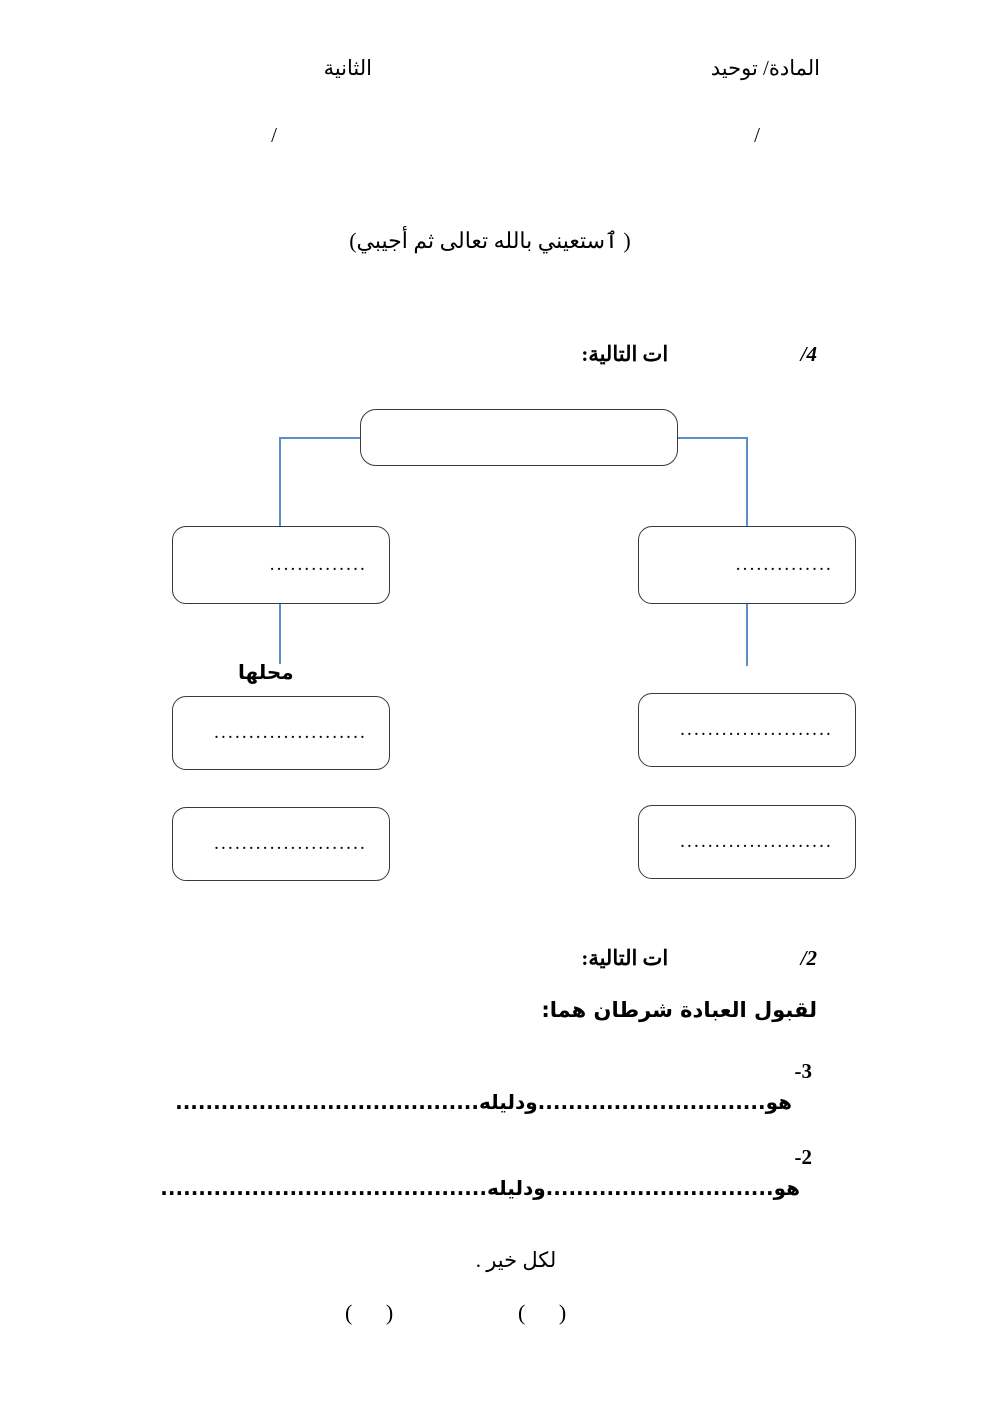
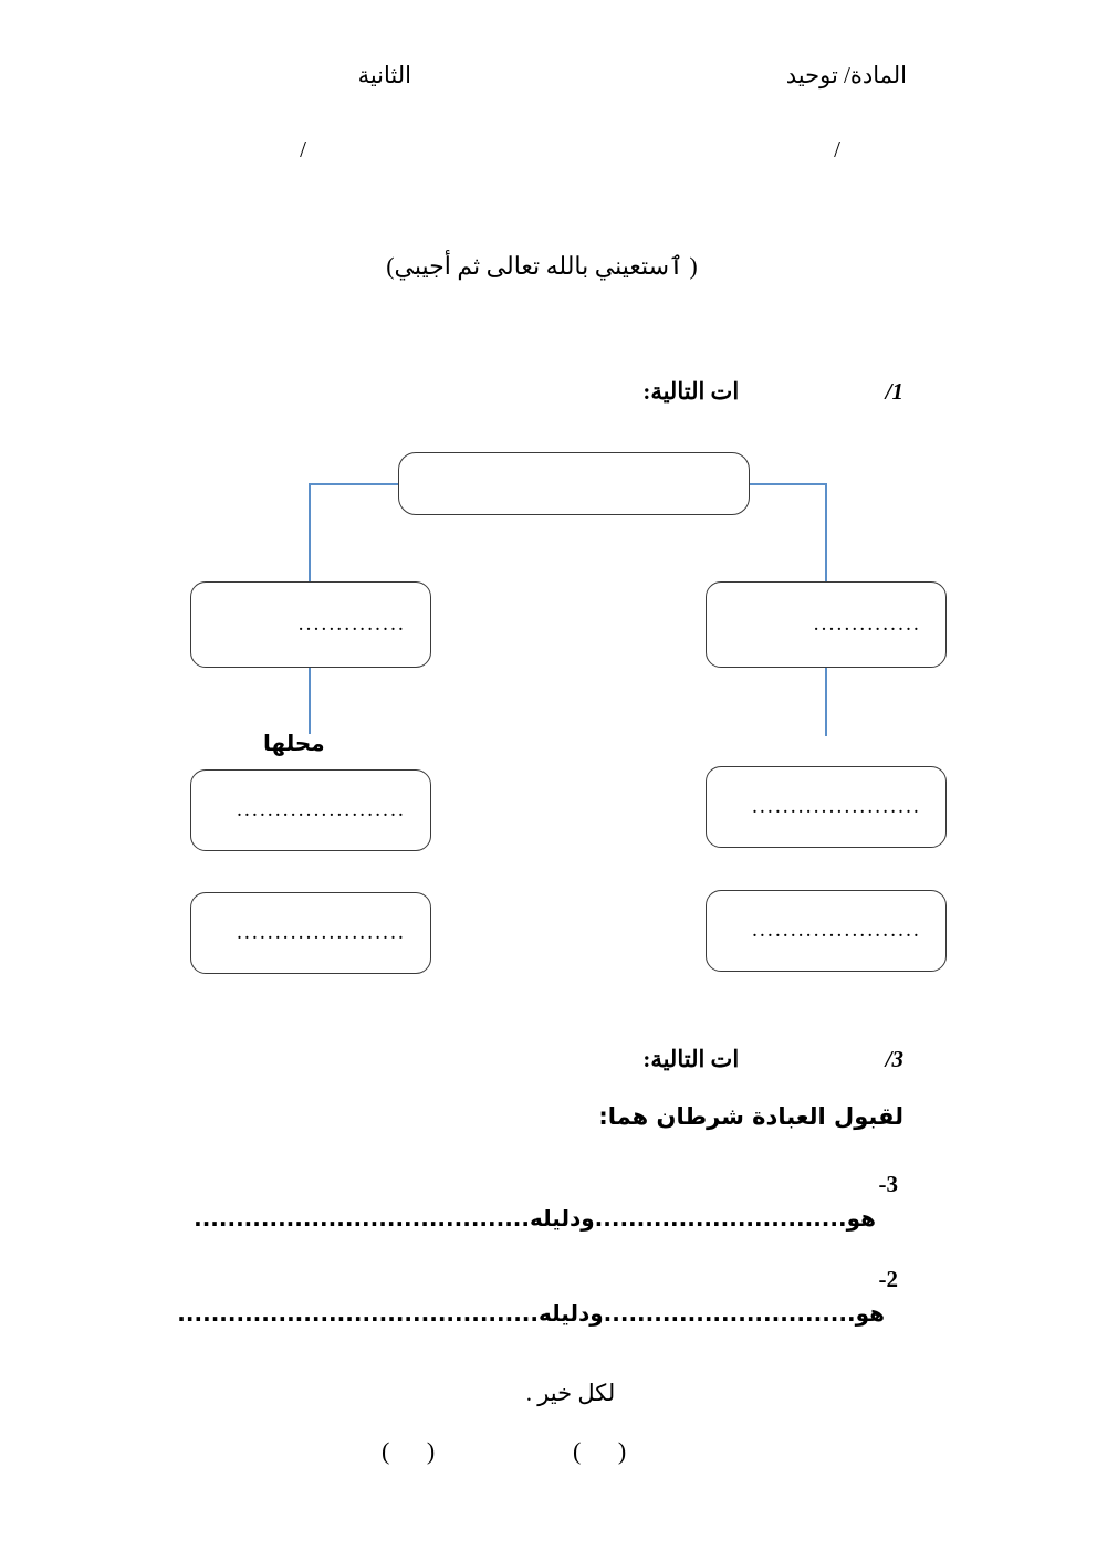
  المادة/ توحيد
  الثانية
  /
  /
  ( ٱستعيني بالله تعالى ثم أجيبي)
- /4 ات التالية:
+ /1 ات التالية:
  ..............
  ..............
  محلها
  ......................
  ......................
  ......................
  ......................
- /2 ات التالية:
+ /3 ات التالية:
  لقبول العبادة شرطان هما:
  -3
  هو..............................ودليله........................................
  -2
  هو..............................ودليله...........................................
  لكل خير .
  ( )
  ( )
